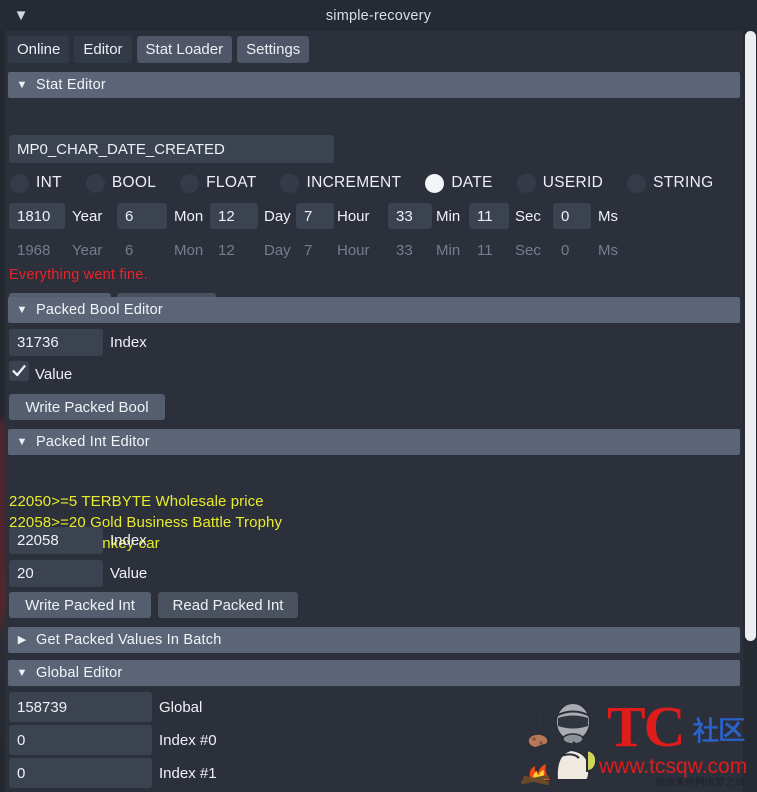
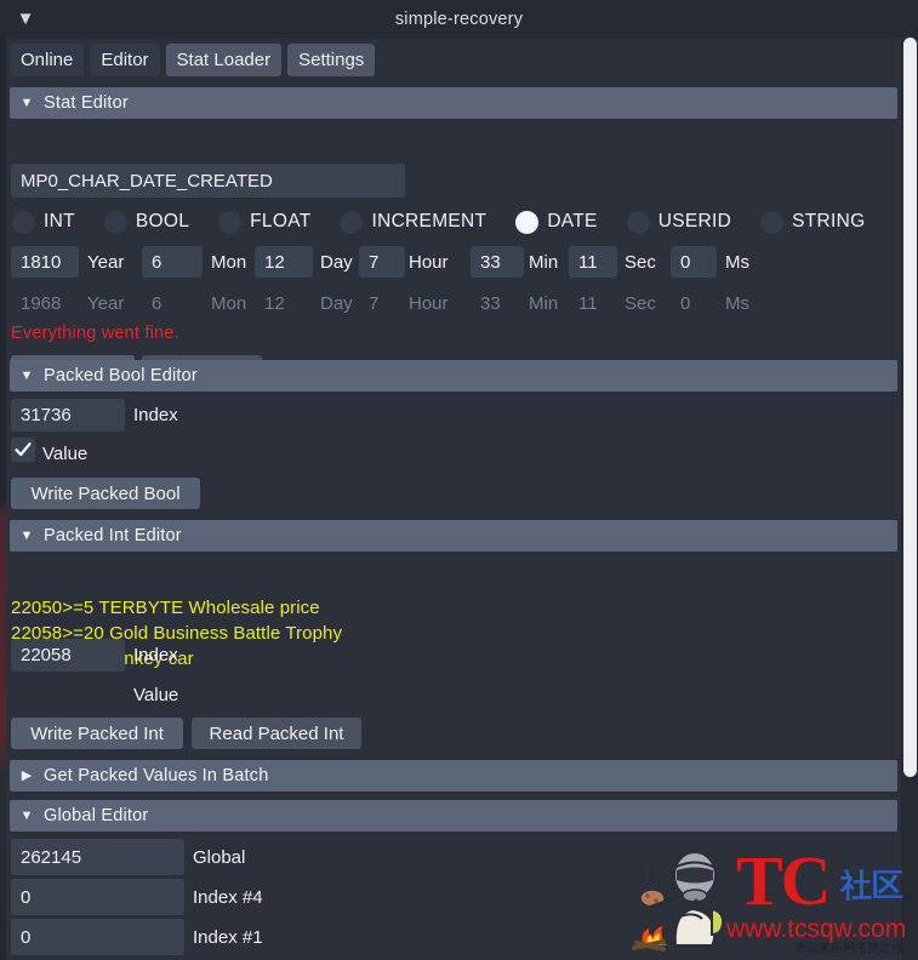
  ▼
  simple-recovery
  Online
  Editor
  Stat Loader
  Settings
  ▼
  Stat Editor
  MP0_CHAR_DATE_CREATED
  INT
  BOOL
  FLOAT
  INCREMENT
  DATE
  USERID
  STRING
  1810
  Year
  6
  Mon
  12
  Day
  7
  Hour
  33
  Min
  11
  Sec
  0
  Ms
  1968
  Year
  6
  Mon
  12
  Day
  7
  Hour
  33
  Min
  11
  Sec
  0
  Ms
  Everything went fine.
  ▼
  Packed Bool Editor
  31736
  Index
  Value
  Write Packed Bool
  ▼
  Packed Int Editor
  22050>=5 TERBYTE Wholesale price
  22058>=20 Gold Business Battle Trophy
  22058
  Index
- 20
  Value
  Write Packed Int
  Read Packed Int
  ▶
  Get Packed Values In Batch
  ▼
  Global Editor
- 158739
+ 262145
  Global
  0
- Index #0
+ Index #4
  0
  Index #1
  TC
  社区
  www.tcsqw.com
  资源来自网络梦之城
